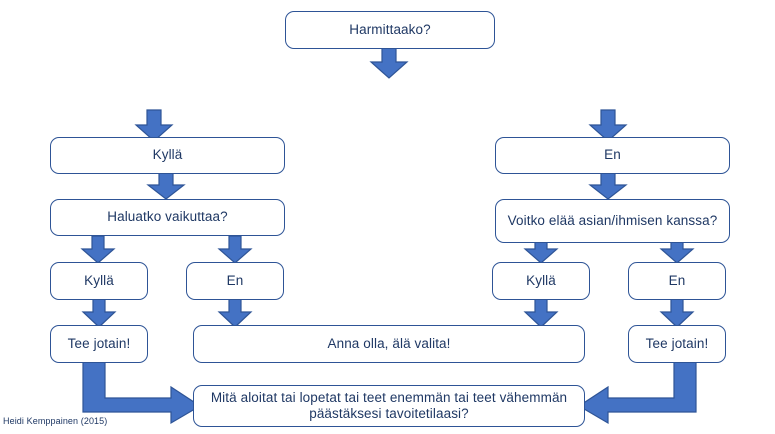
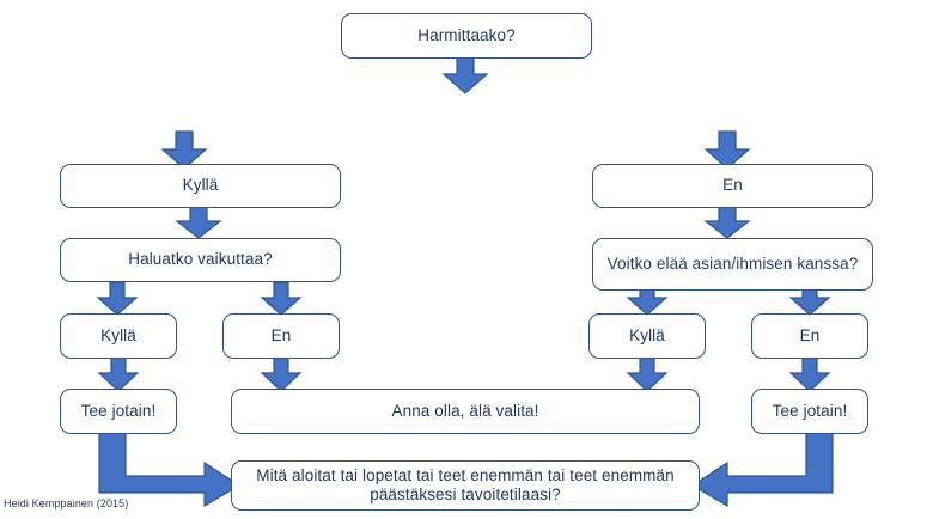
  Harmittaako?
  Kyllä
  En
  Haluatko vaikuttaa?
  Voitko elää asian/ihmisen kanssa?
  Kyllä
  En
  Kyllä
  En
  Tee jotain!
  Anna olla, älä valita!
  Tee jotain!
- Mitä aloitat tai lopetat tai teet enemmän tai teet vähemmän päästäksesi tavoitetilaasi?
+ Mitä aloitat tai lopetat tai teet enemmän tai teet enemmän päästäksesi tavoitetilaasi?
  Heidi Kemppainen (2015)
